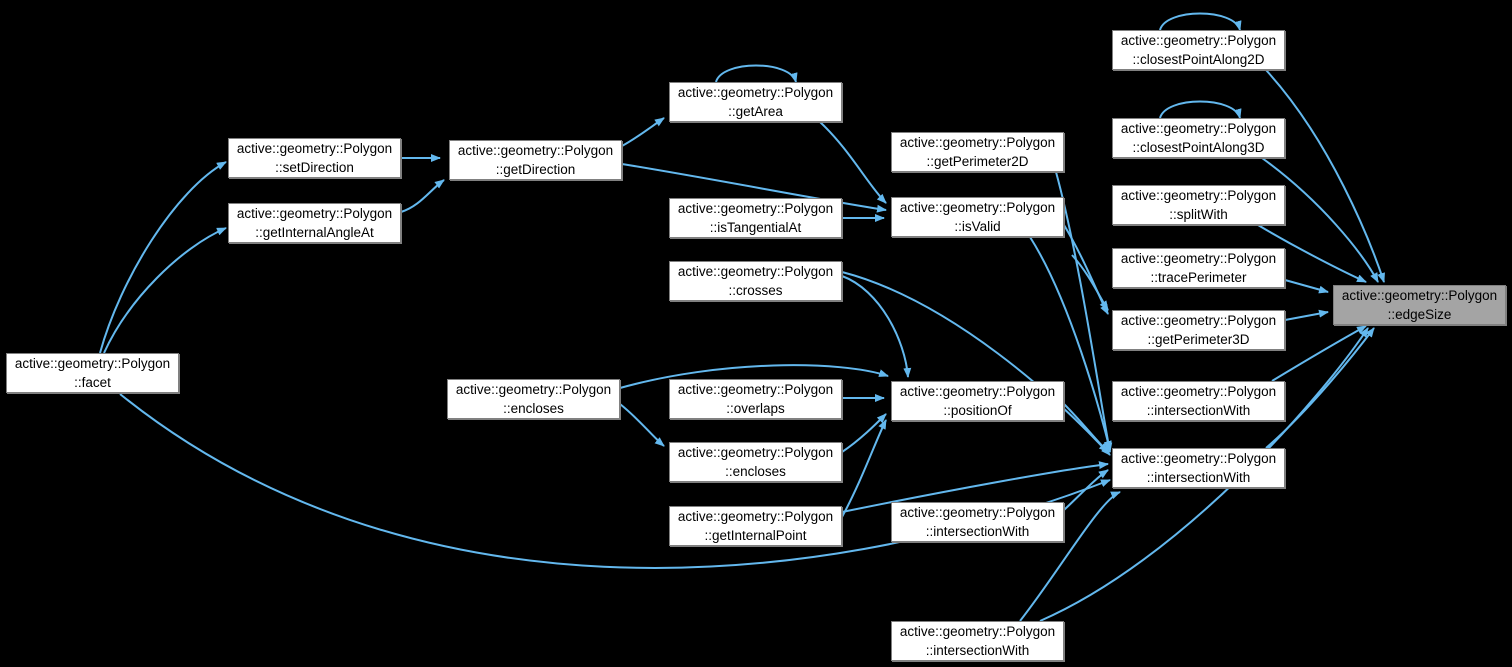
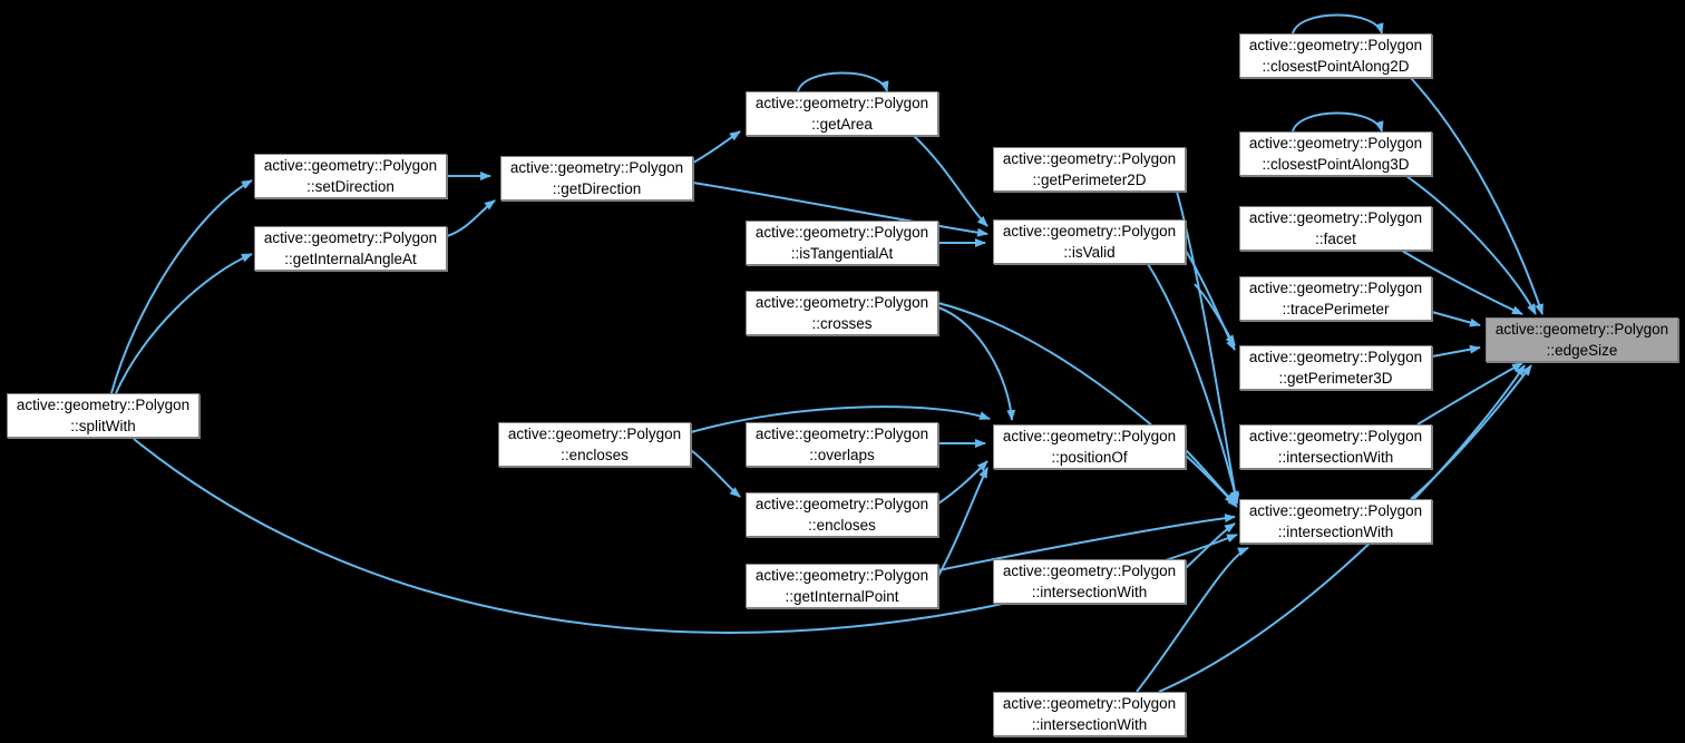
  active::geometry::Polygon
- ::facet
+ ::splitWith
  active::geometry::Polygon
  ::setDirection
  active::geometry::Polygon
  ::getInternalAngleAt
  active::geometry::Polygon
  ::getDirection
  active::geometry::Polygon
  ::encloses
  active::geometry::Polygon
  ::getArea
  active::geometry::Polygon
  ::isTangentialAt
  active::geometry::Polygon
  ::crosses
  active::geometry::Polygon
  ::overlaps
  active::geometry::Polygon
  ::encloses
  active::geometry::Polygon
  ::getInternalPoint
  active::geometry::Polygon
  ::getPerimeter2D
  active::geometry::Polygon
  ::isValid
  active::geometry::Polygon
  ::positionOf
  active::geometry::Polygon
  ::intersectionWith
  active::geometry::Polygon
  ::intersectionWith
  active::geometry::Polygon
  ::closestPointAlong2D
  active::geometry::Polygon
  ::closestPointAlong3D
  active::geometry::Polygon
- ::splitWith
+ ::facet
  active::geometry::Polygon
  ::tracePerimeter
  active::geometry::Polygon
  ::getPerimeter3D
  active::geometry::Polygon
  ::intersectionWith
  active::geometry::Polygon
  ::intersectionWith
  active::geometry::Polygon
  ::edgeSize
